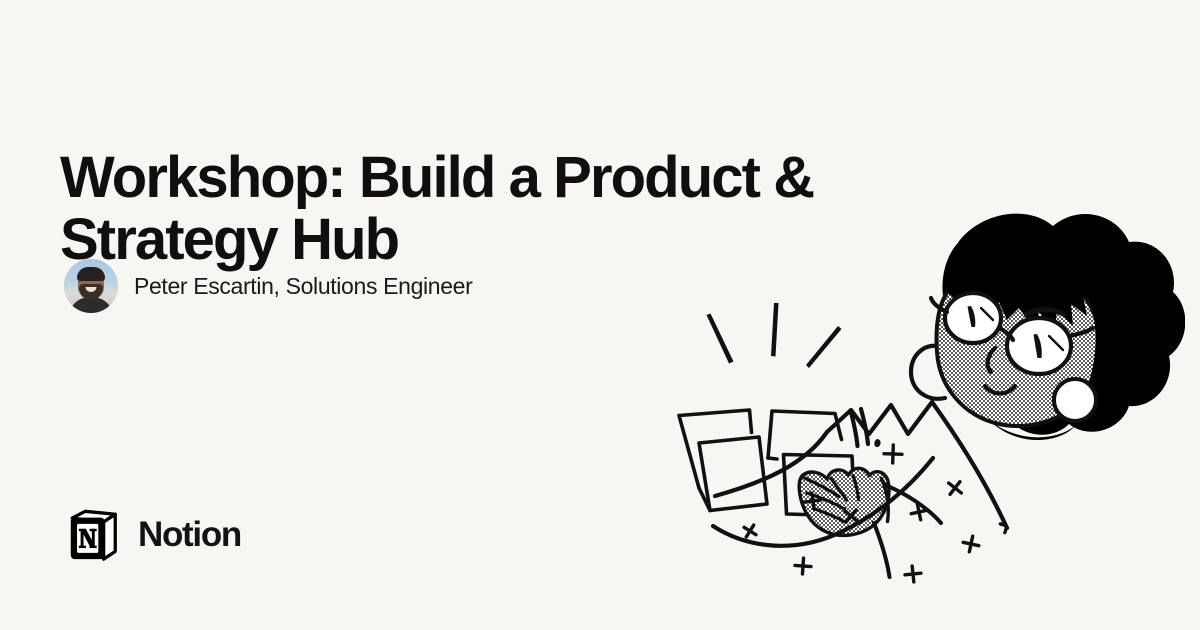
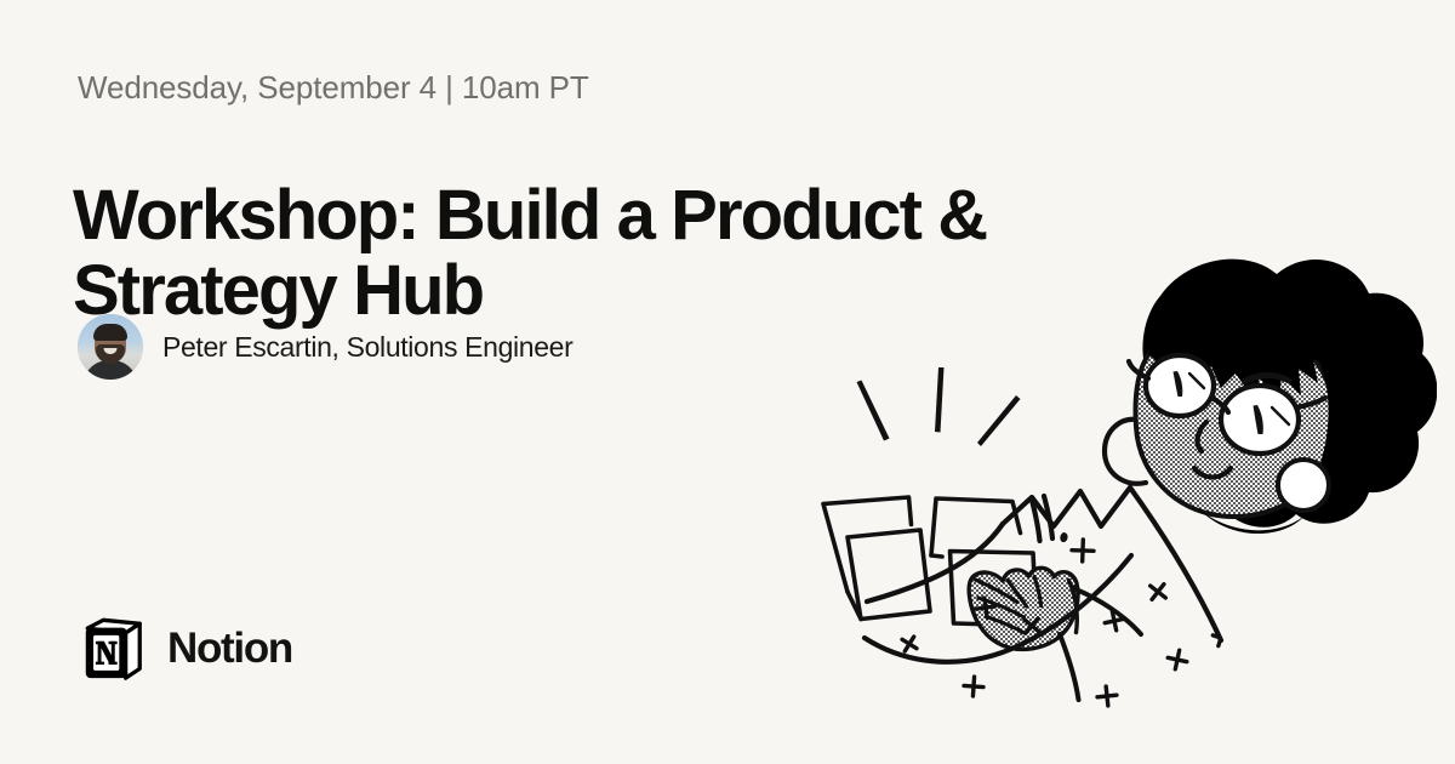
+ Wednesday, September 4 | 10am PT
  Workshop: Build a Product &
  Strategy Hub
  Peter Escartin, Solutions Engineer
  Notion
